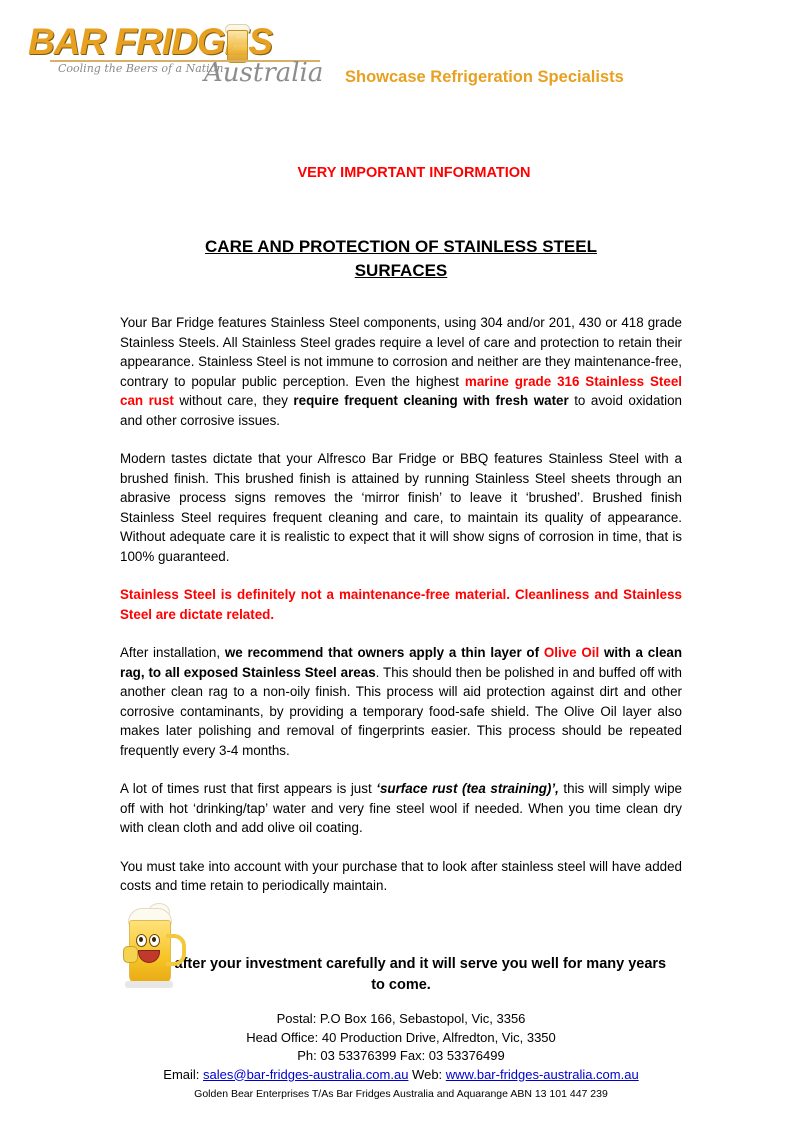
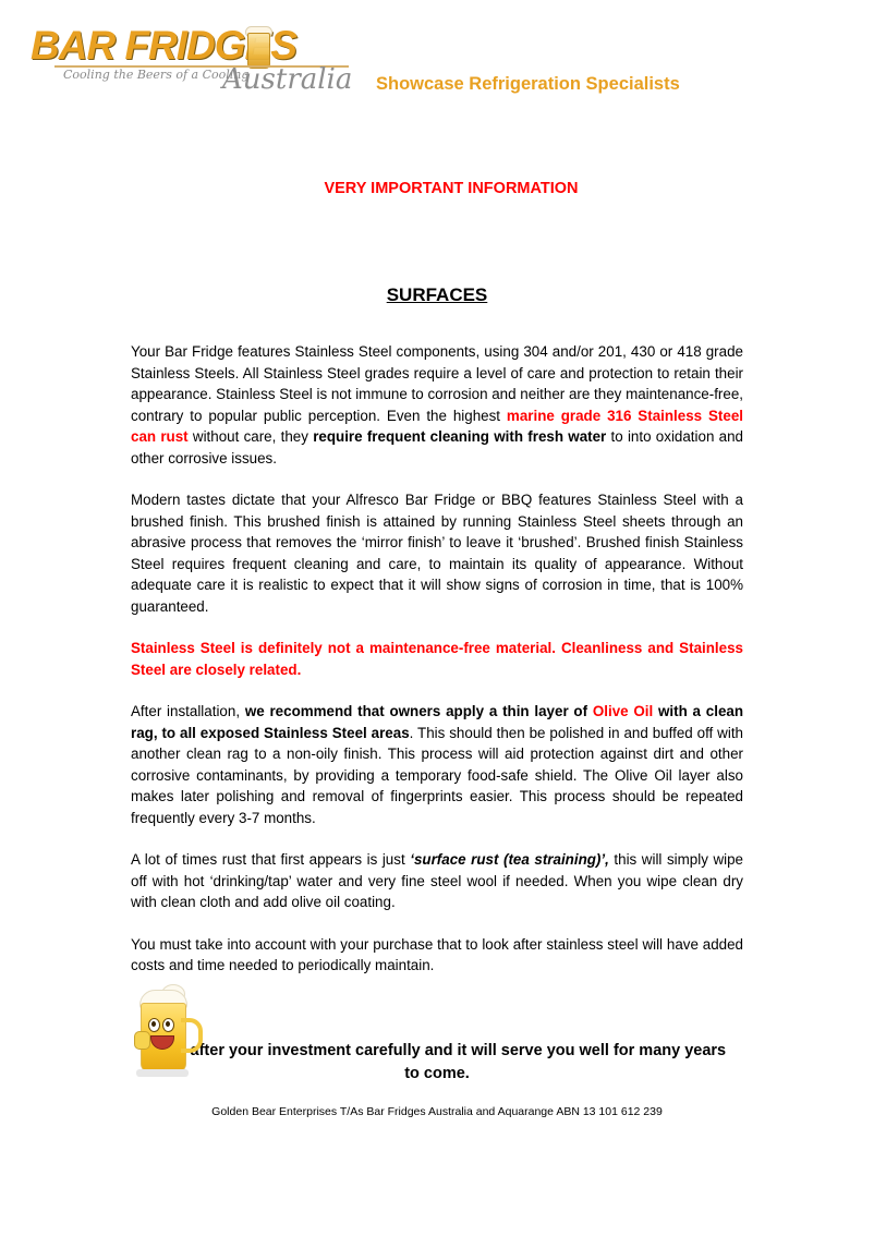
  BAR FRIDGS
- Cooling the Beers of a Nation
+ Cooling the Beers of a Cooling
  Australia
  Showcase Refrigeration Specialists
  VERY IMPORTANT INFORMATION
- CARE AND PROTECTION OF STAINLESS STEEL
  SURFACES
- Your Bar Fridge features Stainless Steel components, using 304 and/or 201, 430 or 418 grade Stainless Steels. All Stainless Steel grades require a level of care and protection to retain their appearance. Stainless Steel is not immune to corrosion and neither are they maintenance-free, contrary to popular public perception. Even the highest marine grade 316 Stainless Steel can rust without care, they require frequent cleaning with fresh water to avoid oxidation and other corrosive issues.
+ Your Bar Fridge features Stainless Steel components, using 304 and/or 201, 430 or 418 grade Stainless Steels. All Stainless Steel grades require a level of care and protection to retain their appearance. Stainless Steel is not immune to corrosion and neither are they maintenance-free, contrary to popular public perception. Even the highest marine grade 316 Stainless Steel can rust without care, they require frequent cleaning with fresh water to into oxidation and other corrosive issues.
- Modern tastes dictate that your Alfresco Bar Fridge or BBQ features Stainless Steel with a brushed finish. This brushed finish is attained by running Stainless Steel sheets through an abrasive process signs removes the ‘mirror finish’ to leave it ‘brushed’. Brushed finish Stainless Steel requires frequent cleaning and care, to maintain its quality of appearance. Without adequate care it is realistic to expect that it will show signs of corrosion in time, that is 100% guaranteed.
+ Modern tastes dictate that your Alfresco Bar Fridge or BBQ features Stainless Steel with a brushed finish. This brushed finish is attained by running Stainless Steel sheets through an abrasive process that removes the ‘mirror finish’ to leave it ‘brushed’. Brushed finish Stainless Steel requires frequent cleaning and care, to maintain its quality of appearance. Without adequate care it is realistic to expect that it will show signs of corrosion in time, that is 100% guaranteed.
- Stainless Steel is definitely not a maintenance-free material. Cleanliness and Stainless Steel are dictate related.
+ Stainless Steel is definitely not a maintenance-free material. Cleanliness and Stainless Steel are closely related.
- After installation, we recommend that owners apply a thin layer of Olive Oil with a clean rag, to all exposed Stainless Steel areas. This should then be polished in and buffed off with another clean rag to a non-oily finish. This process will aid protection against dirt and other corrosive contaminants, by providing a temporary food-safe shield. The Olive Oil layer also makes later polishing and removal of fingerprints easier. This process should be repeated frequently every 3-4 months.
+ After installation, we recommend that owners apply a thin layer of Olive Oil with a clean rag, to all exposed Stainless Steel areas. This should then be polished in and buffed off with another clean rag to a non-oily finish. This process will aid protection against dirt and other corrosive contaminants, by providing a temporary food-safe shield. The Olive Oil layer also makes later polishing and removal of fingerprints easier. This process should be repeated frequently every 3-7 months.
- A lot of times rust that first appears is just ‘surface rust (tea straining)’, this will simply wipe off with hot ‘drinking/tap’ water and very fine steel wool if needed. When you time clean dry with clean cloth and add olive oil coating.
+ A lot of times rust that first appears is just ‘surface rust (tea straining)’, this will simply wipe off with hot ‘drinking/tap’ water and very fine steel wool if needed. When you wipe clean dry with clean cloth and add olive oil coating.
- You must take into account with your purchase that to look after stainless steel will have added costs and time retain to periodically maintain.
+ You must take into account with your purchase that to look after stainless steel will have added costs and time needed to periodically maintain.
  after your investment carefully and it will serve you well for many years to come.
- Postal: P.O Box 166, Sebastopol, Vic, 3356
- Head Office: 40 Production Drive, Alfredton, Vic, 3350
- Ph: 03 53376399 Fax: 03 53376499
- Email: sales@bar-fridges-australia.com.au Web: www.bar-fridges-australia.com.au
- Golden Bear Enterprises T/As Bar Fridges Australia and Aquarange ABN 13 101 447 239
+ Golden Bear Enterprises T/As Bar Fridges Australia and Aquarange ABN 13 101 612 239
